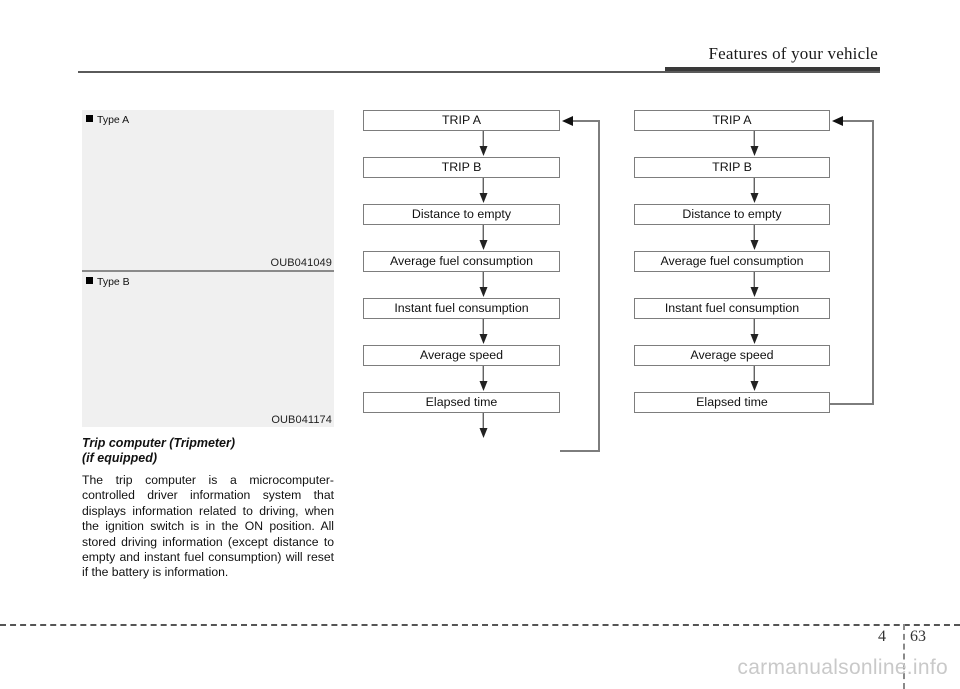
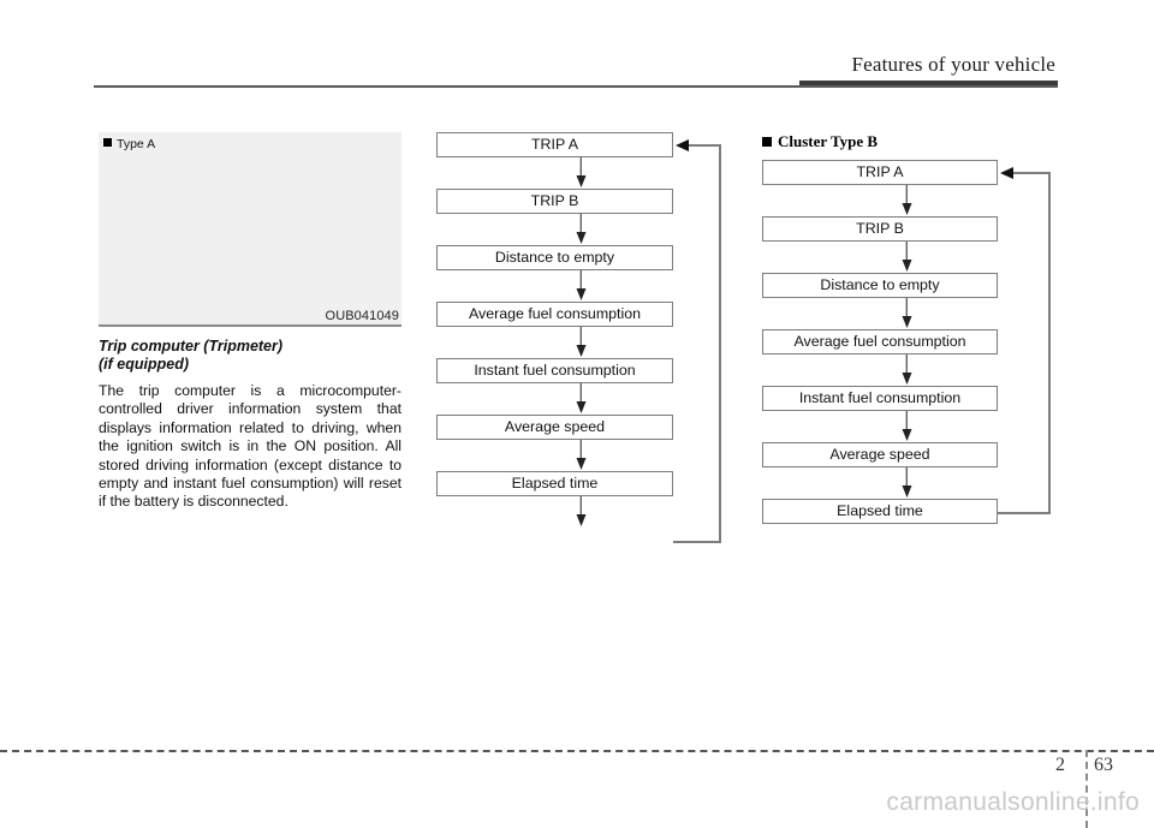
  Features of your vehicle
  Type A
  OUB041049
- Type B
- OUB041174
  Trip computer (Tripmeter)
  (if equipped)
- The trip computer is a microcomputer-controlled driver information system that displays information related to driving, when the ignition switch is in the ON position. All stored driving information (except distance to empty and instant fuel consumption) will reset if the battery is information.
+ The trip computer is a microcomputer-controlled driver information system that displays information related to driving, when the ignition switch is in the ON position. All stored driving information (except distance to empty and instant fuel consumption) will reset if the battery is disconnected.
  TRIP A
  TRIP B
  Distance to empty
  Average fuel consumption
  Instant fuel consumption
  Average speed
  Elapsed time
+ Cluster Type B
  TRIP A
  TRIP B
  Distance to empty
  Average fuel consumption
  Instant fuel consumption
  Average speed
  Elapsed time
- 4
+ 2
  63
  carmanualsonline.info
